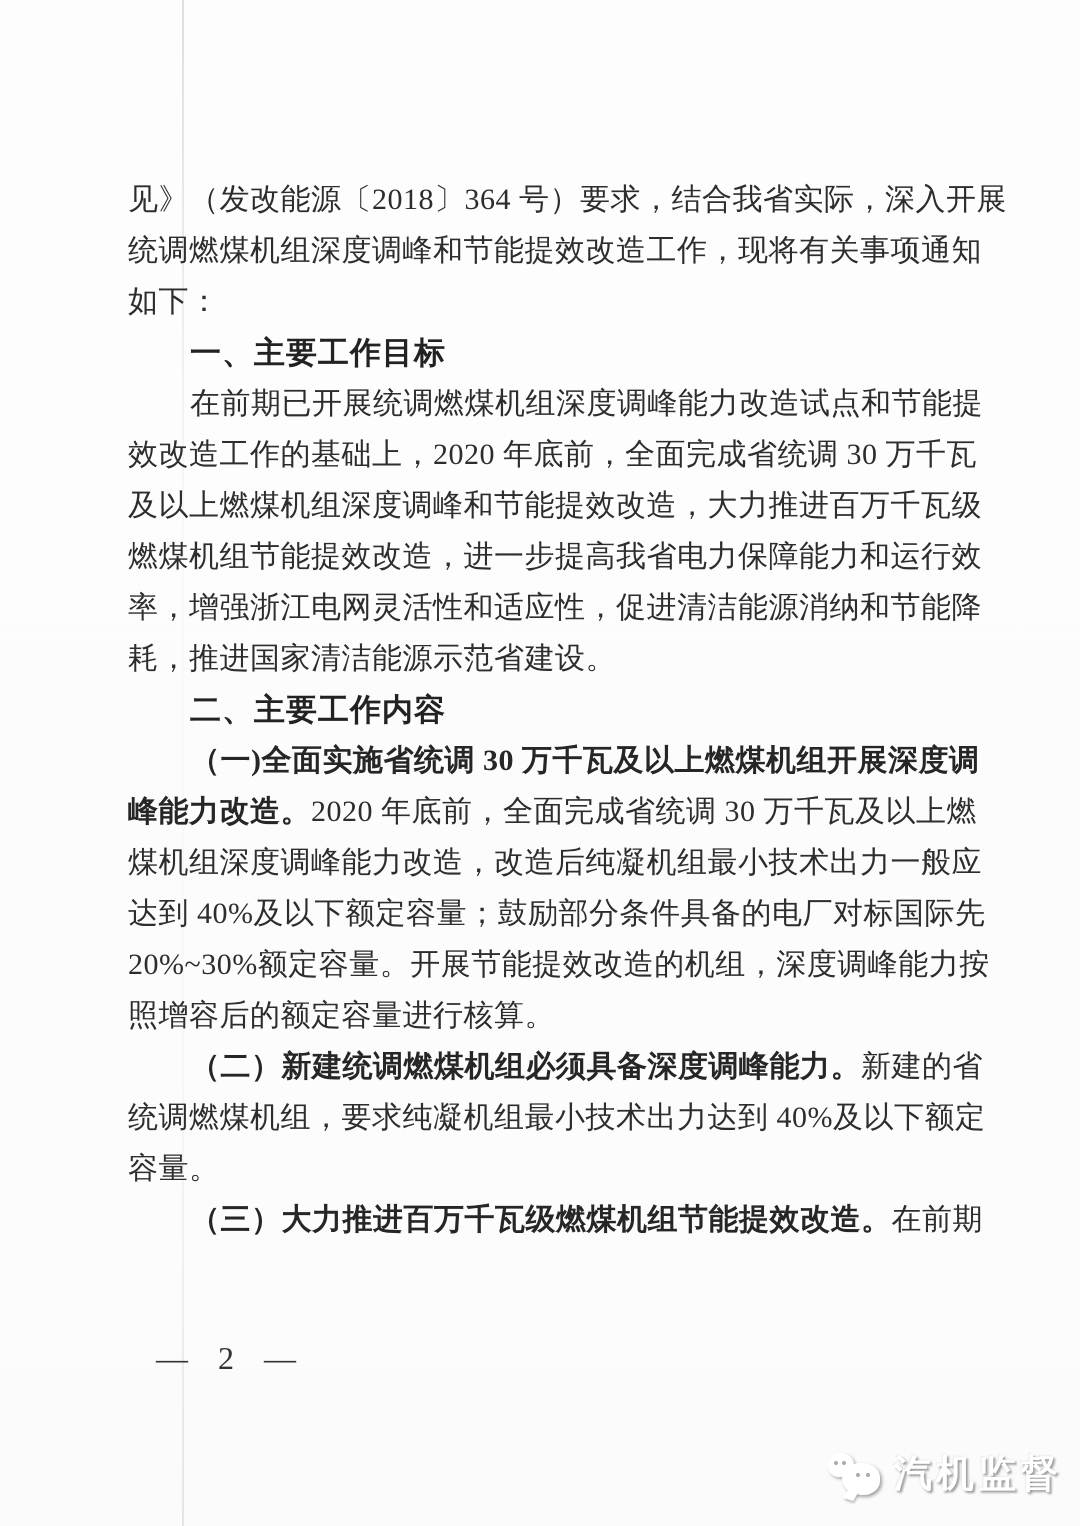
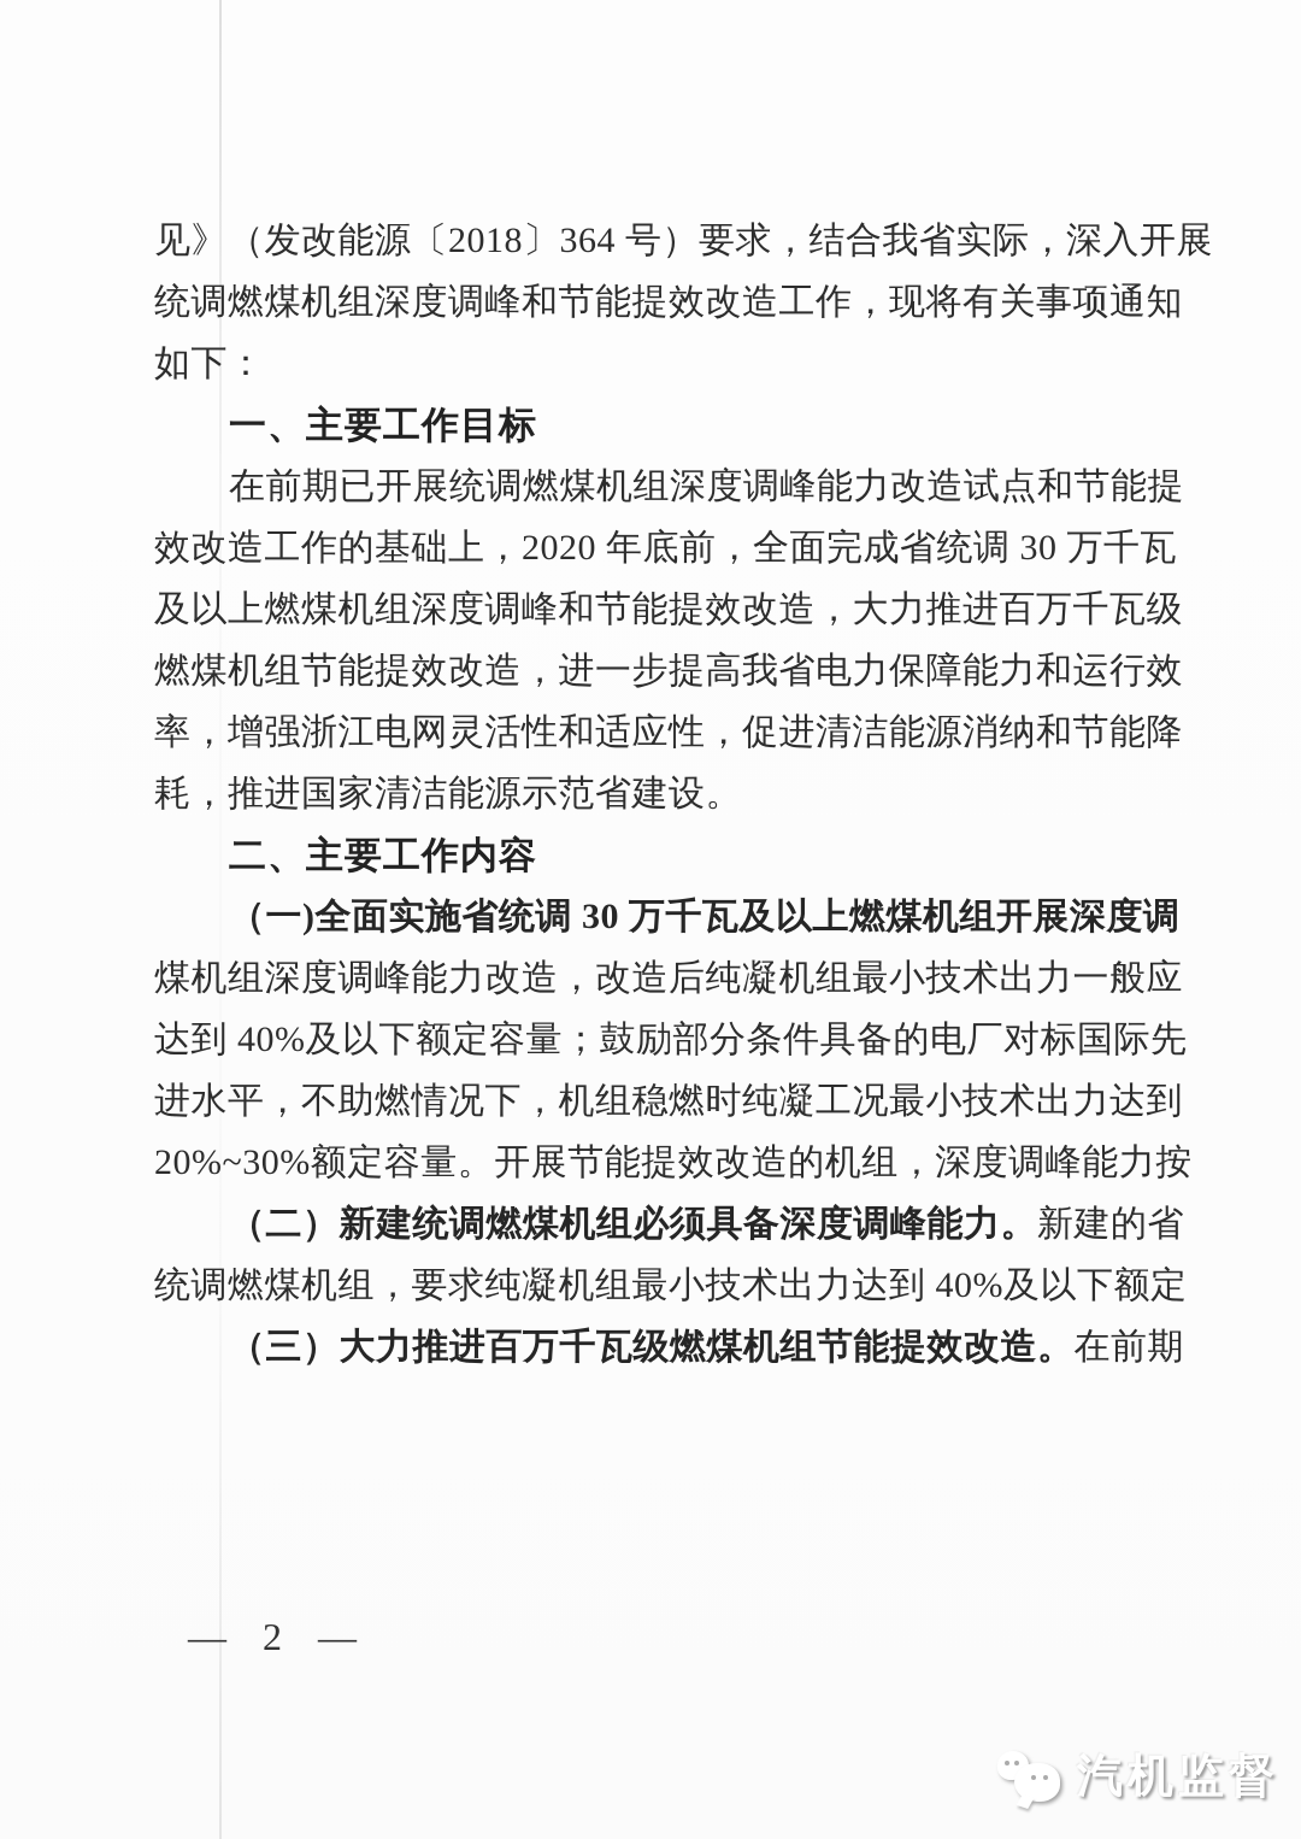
  见》（发改能源〔2018〕364 号）要求，结合我省实际，深入开展
  统调燃煤机组深度调峰和节能提效改造工作，现将有关事项通知
  如下：
  一、主要工作目标
  在前期已开展统调燃煤机组深度调峰能力改造试点和节能提
  效改造工作的基础上，2020 年底前，全面完成省统调 30 万千瓦
  及以上燃煤机组深度调峰和节能提效改造，大力推进百万千瓦级
  燃煤机组节能提效改造，进一步提高我省电力保障能力和运行效
  率，增强浙江电网灵活性和适应性，促进清洁能源消纳和节能降
  耗，推进国家清洁能源示范省建设。
  二、主要工作内容
  （一)全面实施省统调 30 万千瓦及以上燃煤机组开展深度调
- 峰能力改造。2020 年底前，全面完成省统调 30 万千瓦及以上燃
  煤机组深度调峰能力改造，改造后纯凝机组最小技术出力一般应
  达到 40%及以下额定容量；鼓励部分条件具备的电厂对标国际先
+ 进水平，不助燃情况下，机组稳燃时纯凝工况最小技术出力达到
  20%~30%额定容量。开展节能提效改造的机组，深度调峰能力按
- 照增容后的额定容量进行核算。
  （二）新建统调燃煤机组必须具备深度调峰能力。新建的省
  统调燃煤机组，要求纯凝机组最小技术出力达到 40%及以下额定
- 容量。
  （三）大力推进百万千瓦级燃煤机组节能提效改造。在前期
  — 2 —
  汽机监督
